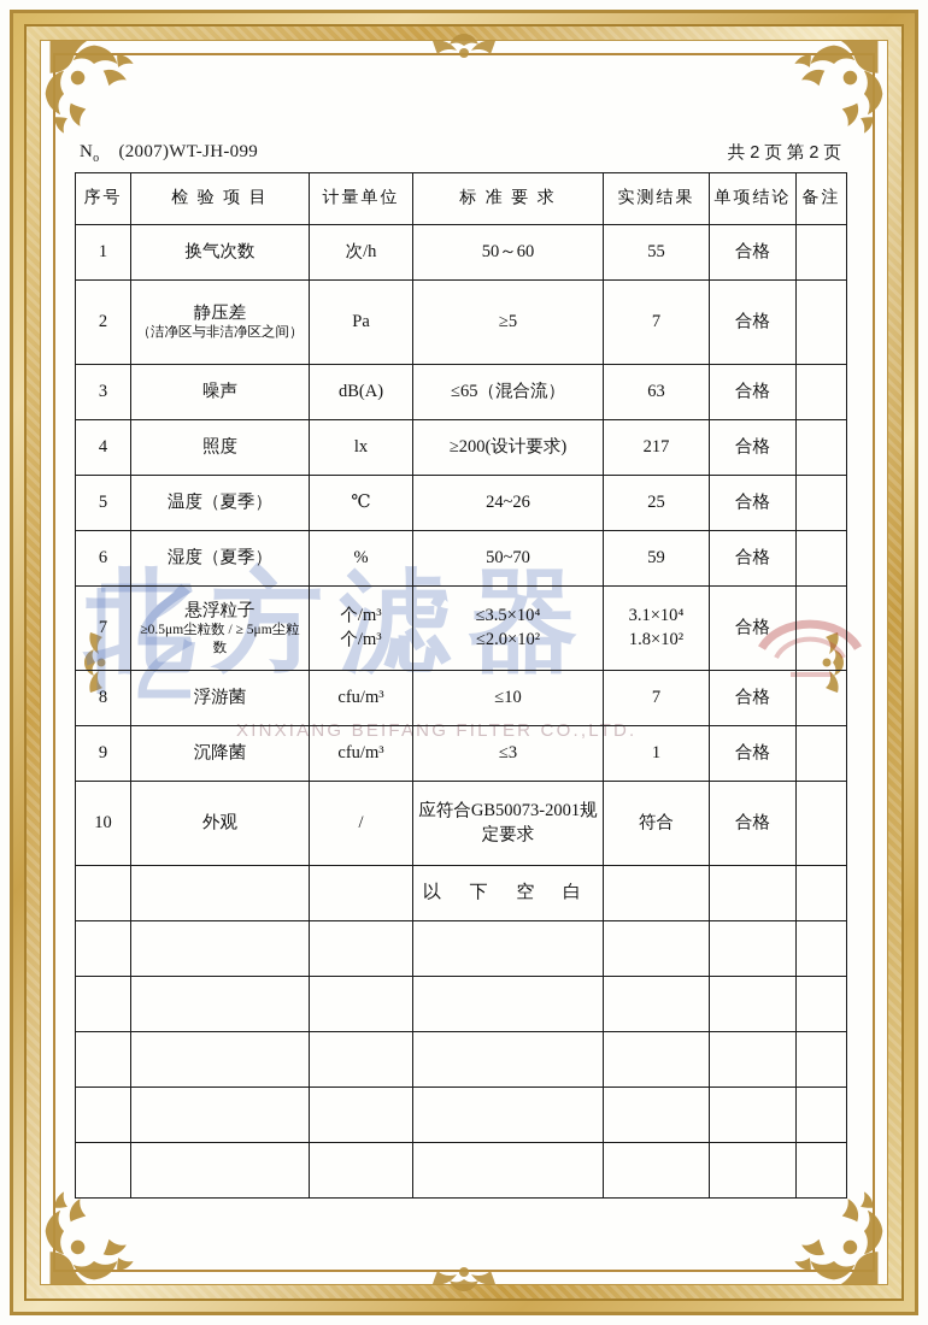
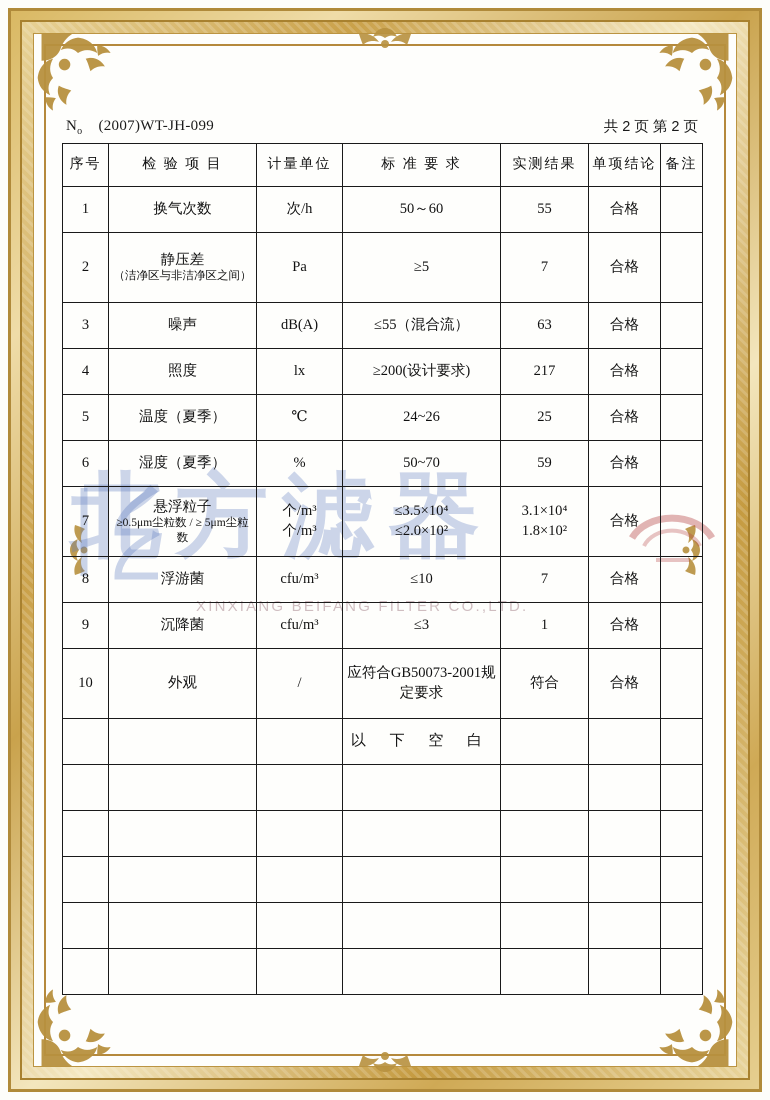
  北方滤器
  XINXIANG BEIFANG FILTER CO.,LTD.
  No
  (2007)WT-JH-099
  共 2 页 第 2 页
  序号	检 验 项 目	计量单位	标 准 要 求	实测结果	单项结论	备注
  1	换气次数	次/h	50～60	55	合格
  2	静压差 （洁净区与非洁净区之间）	Pa	≥5	7	合格
- 3	噪声	dB(A)	≤65（混合流）	63	合格
+ 3	噪声	dB(A)	≤55（混合流）	63	合格
  4	照度	lx	≥200(设计要求)	217	合格
  5	温度（夏季）	℃	24~26	25	合格
  6	湿度（夏季）	%	50~70	59	合格
  7	悬浮粒子 ≥0.5μm尘粒数 / ≥ 5μm尘粒数	个/m³ 个/m³	≤3.5×10⁴ ≤2.0×10²	3.1×10⁴ 1.8×10²	合格
  8	浮游菌	cfu/m³	≤10	7	合格
  9	沉降菌	cfu/m³	≤3	1	合格
  10	外观	/	应符合GB50073-2001规定要求	符合	合格
  			以 下 空 白
